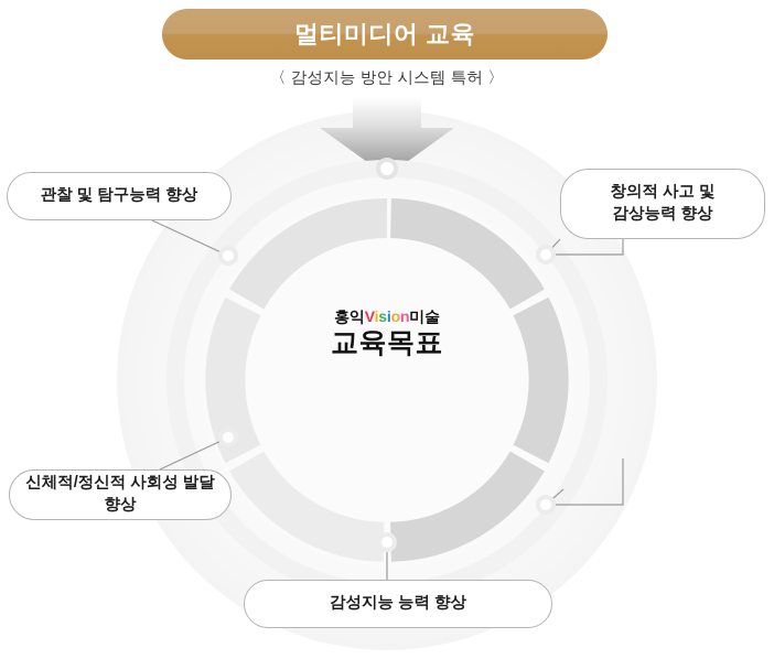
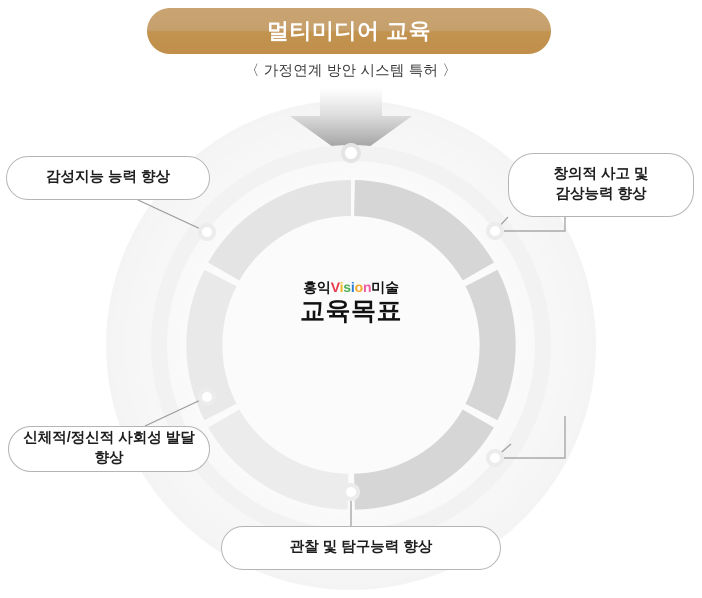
  멀티미디어 교육
- 〈 감성지능 방안 시스템 특허 〉
+ 〈 가정연계 방안 시스템 특허 〉
  홍익Vision미술
  교육목표
- 관찰 및 탐구능력 향상
+ 감성지능 능력 향상
  창의적 사고 및
  감상능력 향상
  신체적/정신적 사회성 발달 향상
- 감성지능 능력 향상
+ 관찰 및 탐구능력 향상
